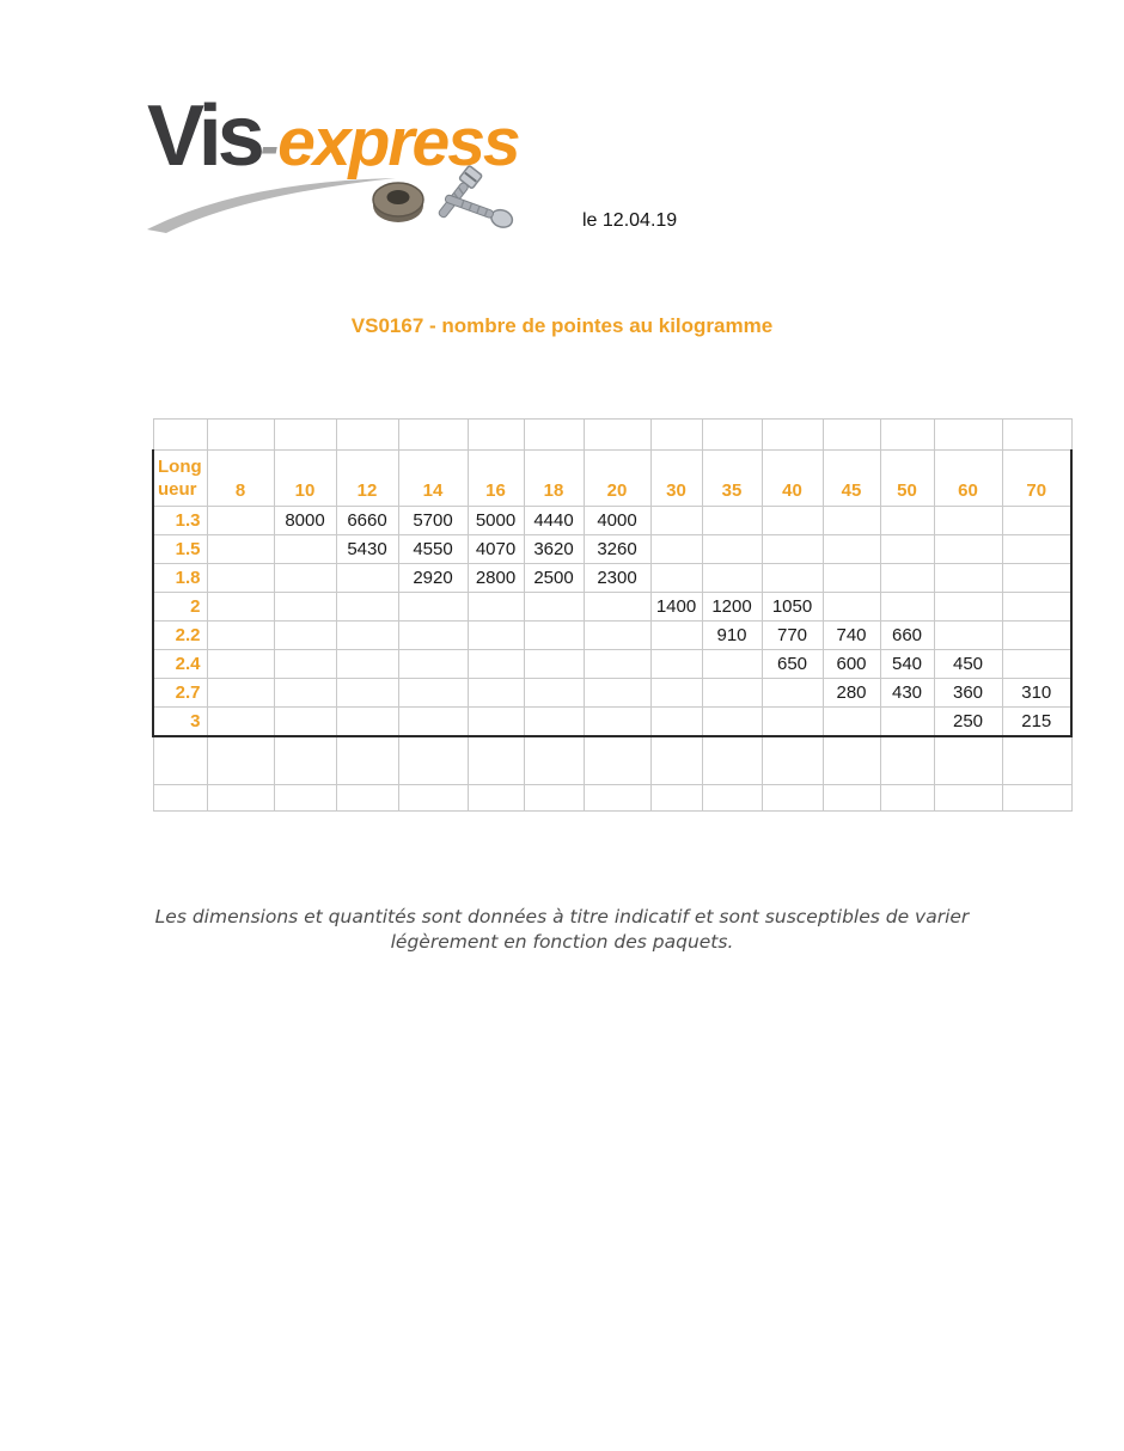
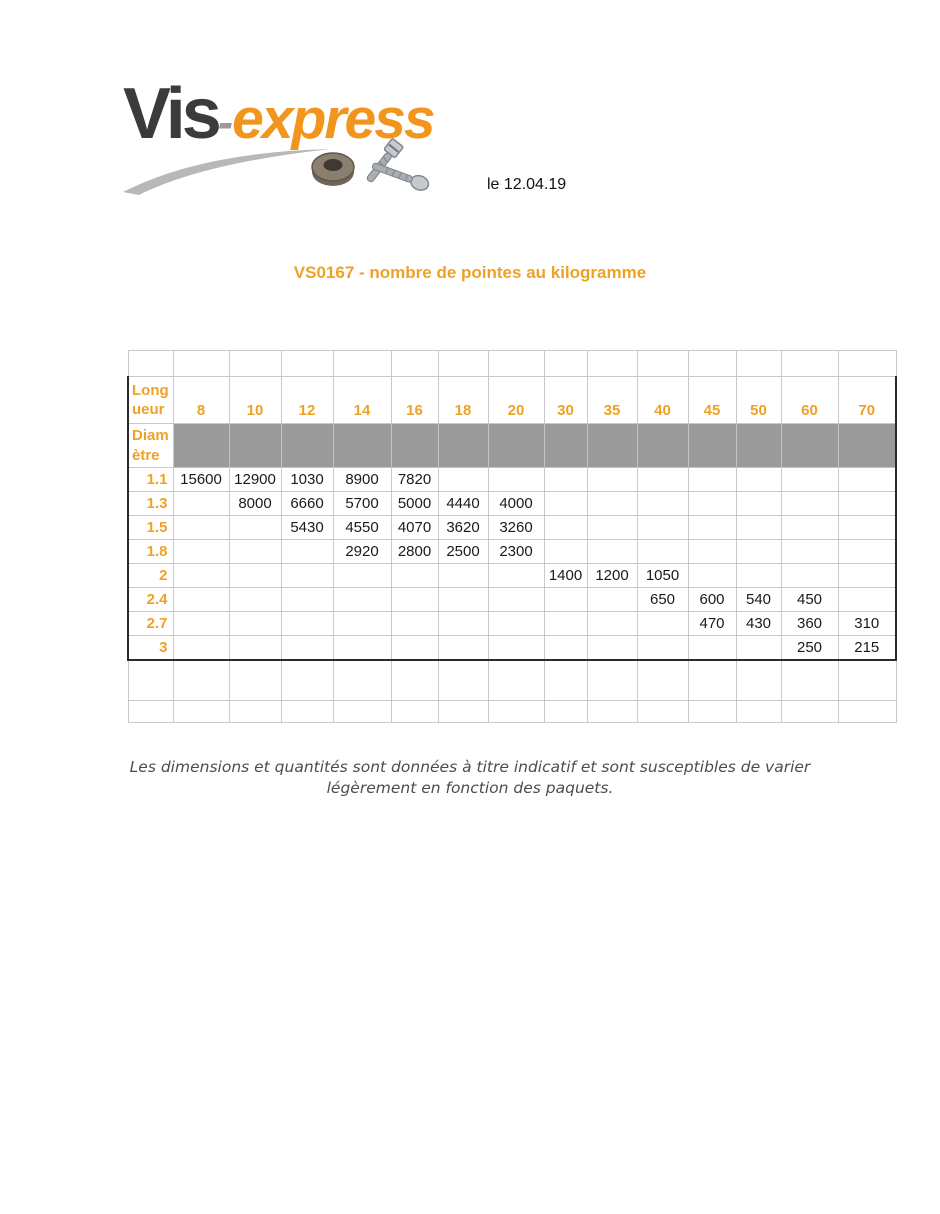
  Vis-express
  le 12.04.19
  VS0167 - nombre de pointes au kilogramme
  Longueur	8	10	12	14	16	18	20	30	35	40	45	50	60	70
+ Diamètre
+ 1.1	15600	12900	1030	8900	7820
  1.3		8000	6660	5700	5000	4440	4000
  1.5			5430	4550	4070	3620	3260
  1.8				2920	2800	2500	2300
  2								1400	1200	1050
- 2.2									910	770	740	660
  2.4										650	600	540	450
- 2.7											280	430	360	310
+ 2.7											470	430	360	310
  3													250	215
  Les dimensions et quantités sont données à titre indicatif et sont susceptibles de varier
  légèrement en fonction des paquets.
